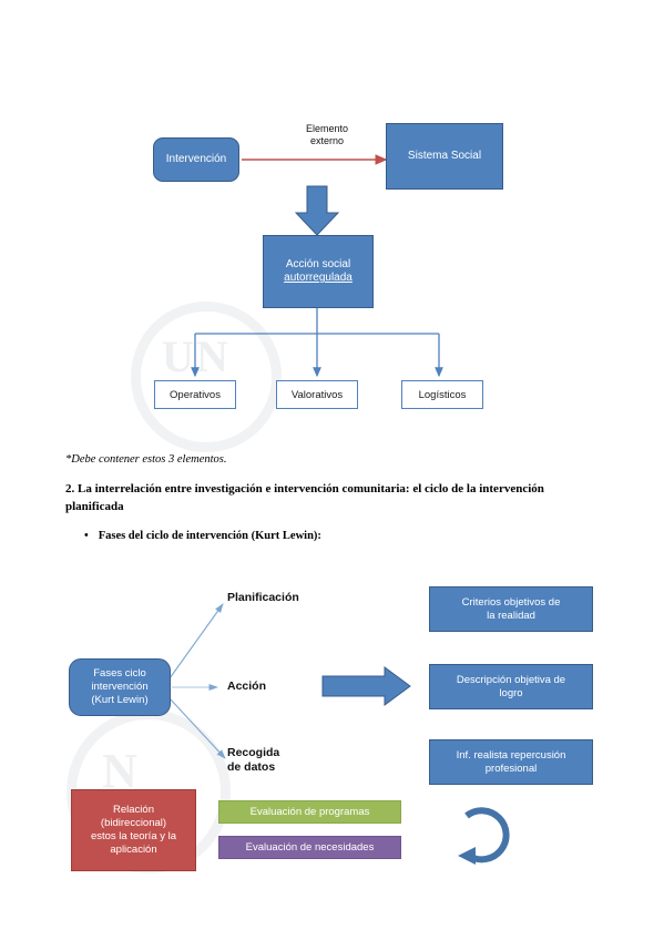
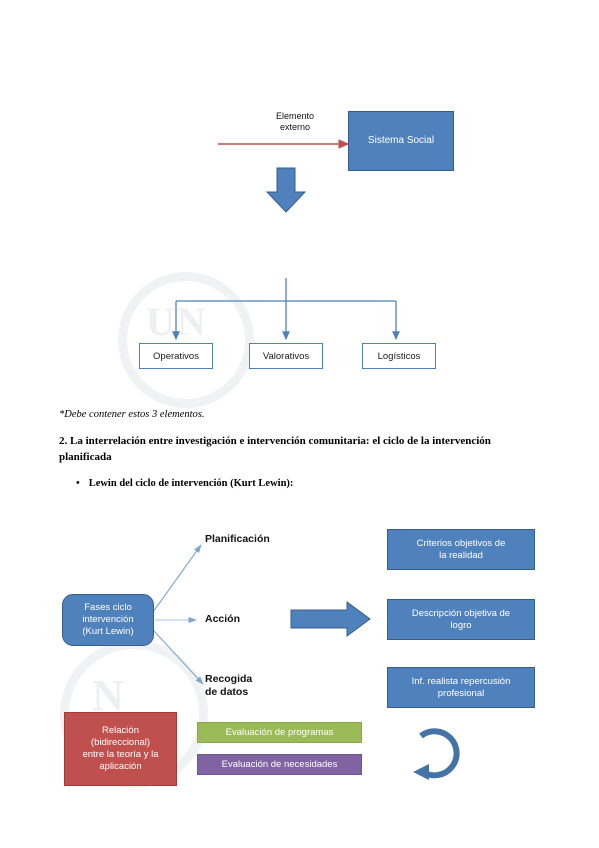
  UN
  N
- Intervención
  Elemento
  externo
  Sistema Social
- Acción social
- autorregulada
  Operativos
  Valorativos
  Logísticos
  *Debe contener estos 3 elementos.
  2. La interrelación entre investigación e intervención comunitaria: el ciclo de la intervención planificada
  •
- Fases del ciclo de intervención (Kurt Lewin):
+ Lewin del ciclo de intervención (Kurt Lewin):
  Fases ciclo
  intervención
  (Kurt Lewin)
  Planificación
  Acción
  Recogida
  de datos
  Criterios objetivos de
  la realidad
  Descripción objetiva de
  logro
  Inf. realista repercusión
  profesional
  Relación
  (bidireccional)
- estos la teoría y la
+ entre la teoría y la
  aplicación
  Evaluación de programas
  Evaluación de necesidades
